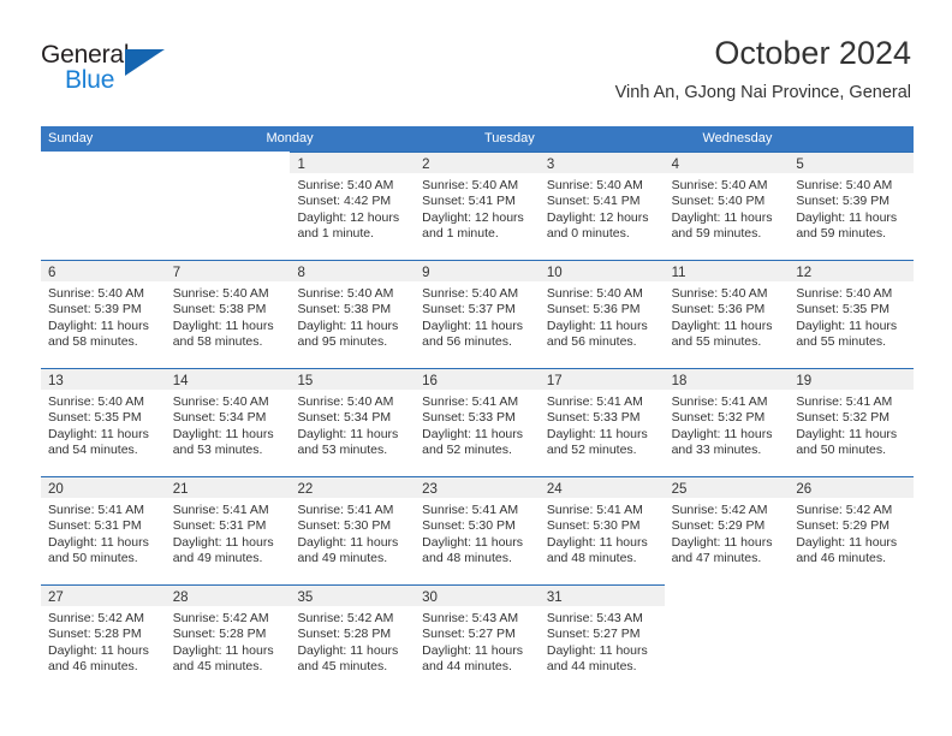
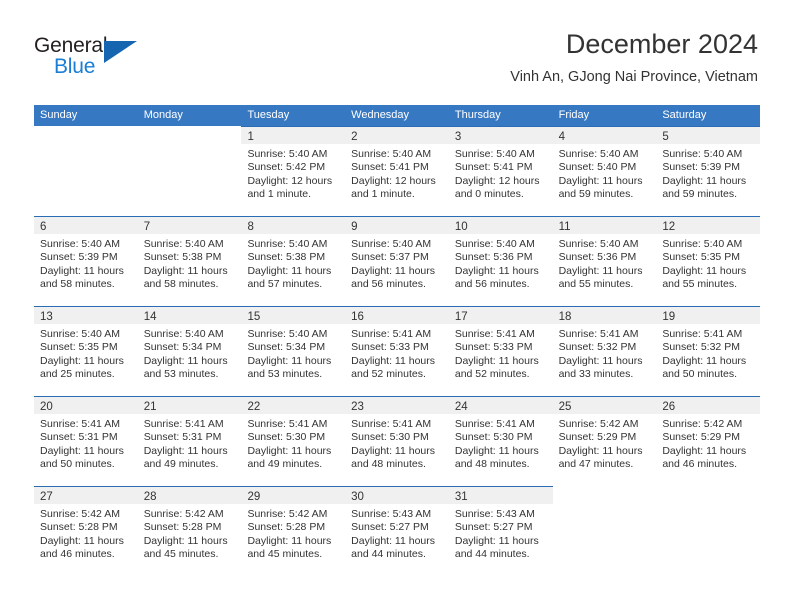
  General
  Blue
- October 2024
+ December 2024
- Vinh An, GJong Nai Province, General
+ Vinh An, GJong Nai Province, Vietnam
  Sunday
  Monday
  Tuesday
  Wednesday
+ Thursday
+ Friday
+ Saturday
  1
  Sunrise: 5:40 AM
- Sunset: 4:42 PM
+ Sunset: 5:42 PM
  Daylight: 12 hours
  and 1 minute.
  2
  Sunrise: 5:40 AM
  Sunset: 5:41 PM
  Daylight: 12 hours
  and 1 minute.
  3
  Sunrise: 5:40 AM
  Sunset: 5:41 PM
  Daylight: 12 hours
  and 0 minutes.
  4
  Sunrise: 5:40 AM
  Sunset: 5:40 PM
  Daylight: 11 hours
  and 59 minutes.
  5
  Sunrise: 5:40 AM
  Sunset: 5:39 PM
  Daylight: 11 hours
  and 59 minutes.
  6
  Sunrise: 5:40 AM
  Sunset: 5:39 PM
  Daylight: 11 hours
  and 58 minutes.
  7
  Sunrise: 5:40 AM
  Sunset: 5:38 PM
  Daylight: 11 hours
  and 58 minutes.
  8
  Sunrise: 5:40 AM
  Sunset: 5:38 PM
  Daylight: 11 hours
- and 95 minutes.
+ and 57 minutes.
  9
  Sunrise: 5:40 AM
  Sunset: 5:37 PM
  Daylight: 11 hours
  and 56 minutes.
  10
  Sunrise: 5:40 AM
  Sunset: 5:36 PM
  Daylight: 11 hours
  and 56 minutes.
  11
  Sunrise: 5:40 AM
  Sunset: 5:36 PM
  Daylight: 11 hours
  and 55 minutes.
  12
  Sunrise: 5:40 AM
  Sunset: 5:35 PM
  Daylight: 11 hours
  and 55 minutes.
  13
  Sunrise: 5:40 AM
  Sunset: 5:35 PM
  Daylight: 11 hours
- and 54 minutes.
+ and 25 minutes.
  14
  Sunrise: 5:40 AM
  Sunset: 5:34 PM
  Daylight: 11 hours
  and 53 minutes.
  15
  Sunrise: 5:40 AM
  Sunset: 5:34 PM
  Daylight: 11 hours
  and 53 minutes.
  16
  Sunrise: 5:41 AM
  Sunset: 5:33 PM
  Daylight: 11 hours
  and 52 minutes.
  17
  Sunrise: 5:41 AM
  Sunset: 5:33 PM
  Daylight: 11 hours
  and 52 minutes.
  18
  Sunrise: 5:41 AM
  Sunset: 5:32 PM
  Daylight: 11 hours
  and 33 minutes.
  19
  Sunrise: 5:41 AM
  Sunset: 5:32 PM
  Daylight: 11 hours
  and 50 minutes.
  20
  Sunrise: 5:41 AM
  Sunset: 5:31 PM
  Daylight: 11 hours
  and 50 minutes.
  21
  Sunrise: 5:41 AM
  Sunset: 5:31 PM
  Daylight: 11 hours
  and 49 minutes.
  22
  Sunrise: 5:41 AM
  Sunset: 5:30 PM
  Daylight: 11 hours
  and 49 minutes.
  23
  Sunrise: 5:41 AM
  Sunset: 5:30 PM
  Daylight: 11 hours
  and 48 minutes.
  24
  Sunrise: 5:41 AM
  Sunset: 5:30 PM
  Daylight: 11 hours
  and 48 minutes.
  25
  Sunrise: 5:42 AM
  Sunset: 5:29 PM
  Daylight: 11 hours
  and 47 minutes.
  26
  Sunrise: 5:42 AM
  Sunset: 5:29 PM
  Daylight: 11 hours
  and 46 minutes.
  27
  Sunrise: 5:42 AM
  Sunset: 5:28 PM
  Daylight: 11 hours
  and 46 minutes.
  28
  Sunrise: 5:42 AM
  Sunset: 5:28 PM
  Daylight: 11 hours
  and 45 minutes.
- 35
+ 29
  Sunrise: 5:42 AM
  Sunset: 5:28 PM
  Daylight: 11 hours
  and 45 minutes.
  30
  Sunrise: 5:43 AM
  Sunset: 5:27 PM
  Daylight: 11 hours
  and 44 minutes.
  31
  Sunrise: 5:43 AM
  Sunset: 5:27 PM
  Daylight: 11 hours
  and 44 minutes.
